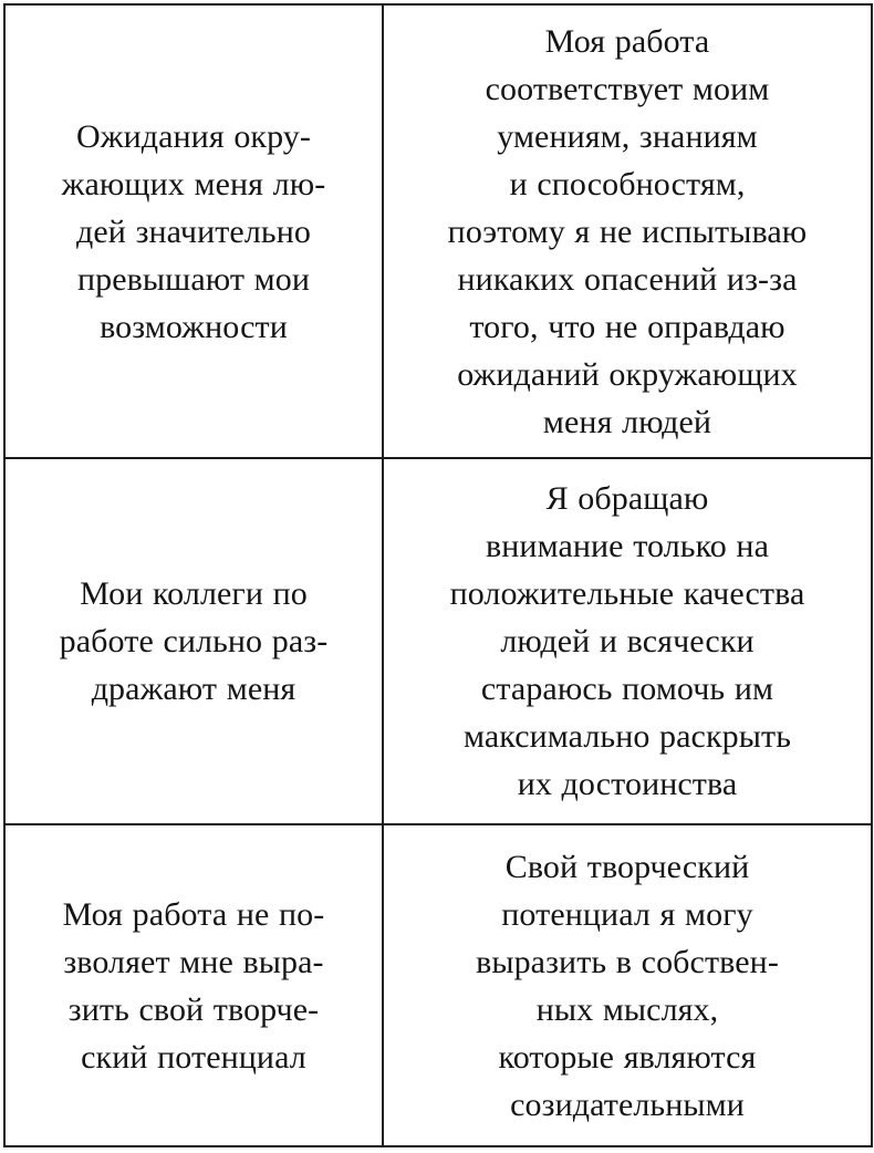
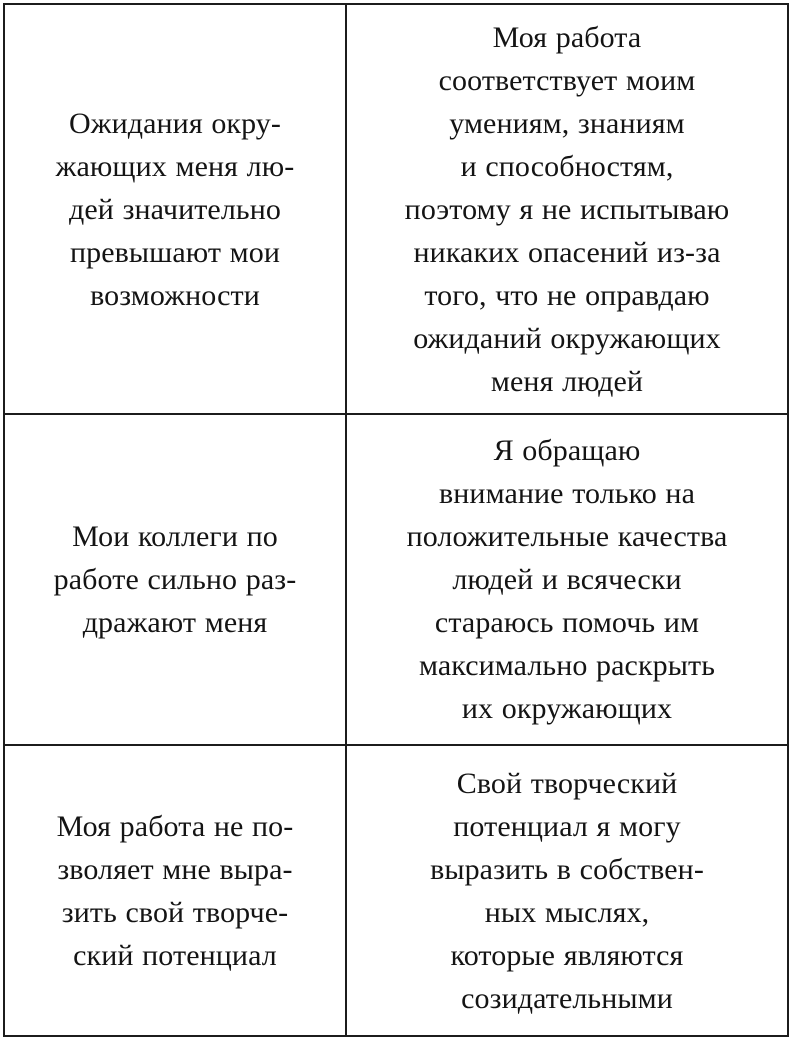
  Ожидания окру- жающих меня лю- дей значительно превышают мои возможности	Моя работа соответствует моим умениям, знаниям и способностям, поэтому я не испытываю никаких опасений из-за того, что не оправдаю ожиданий окружающих меня людей
- Мои коллеги по работе сильно раз- дражают меня	Я обращаю внимание только на положительные качества людей и всячески стараюсь помочь им максимально раскрыть их достоинства
+ Мои коллеги по работе сильно раз- дражают меня	Я обращаю внимание только на положительные качества людей и всячески стараюсь помочь им максимально раскрыть их окружающих
  Моя работа не по- зволяет мне выра- зить свой творче- ский потенциал	Свой творческий потенциал я могу выразить в собствен- ных мыслях, которые являются созидательными
